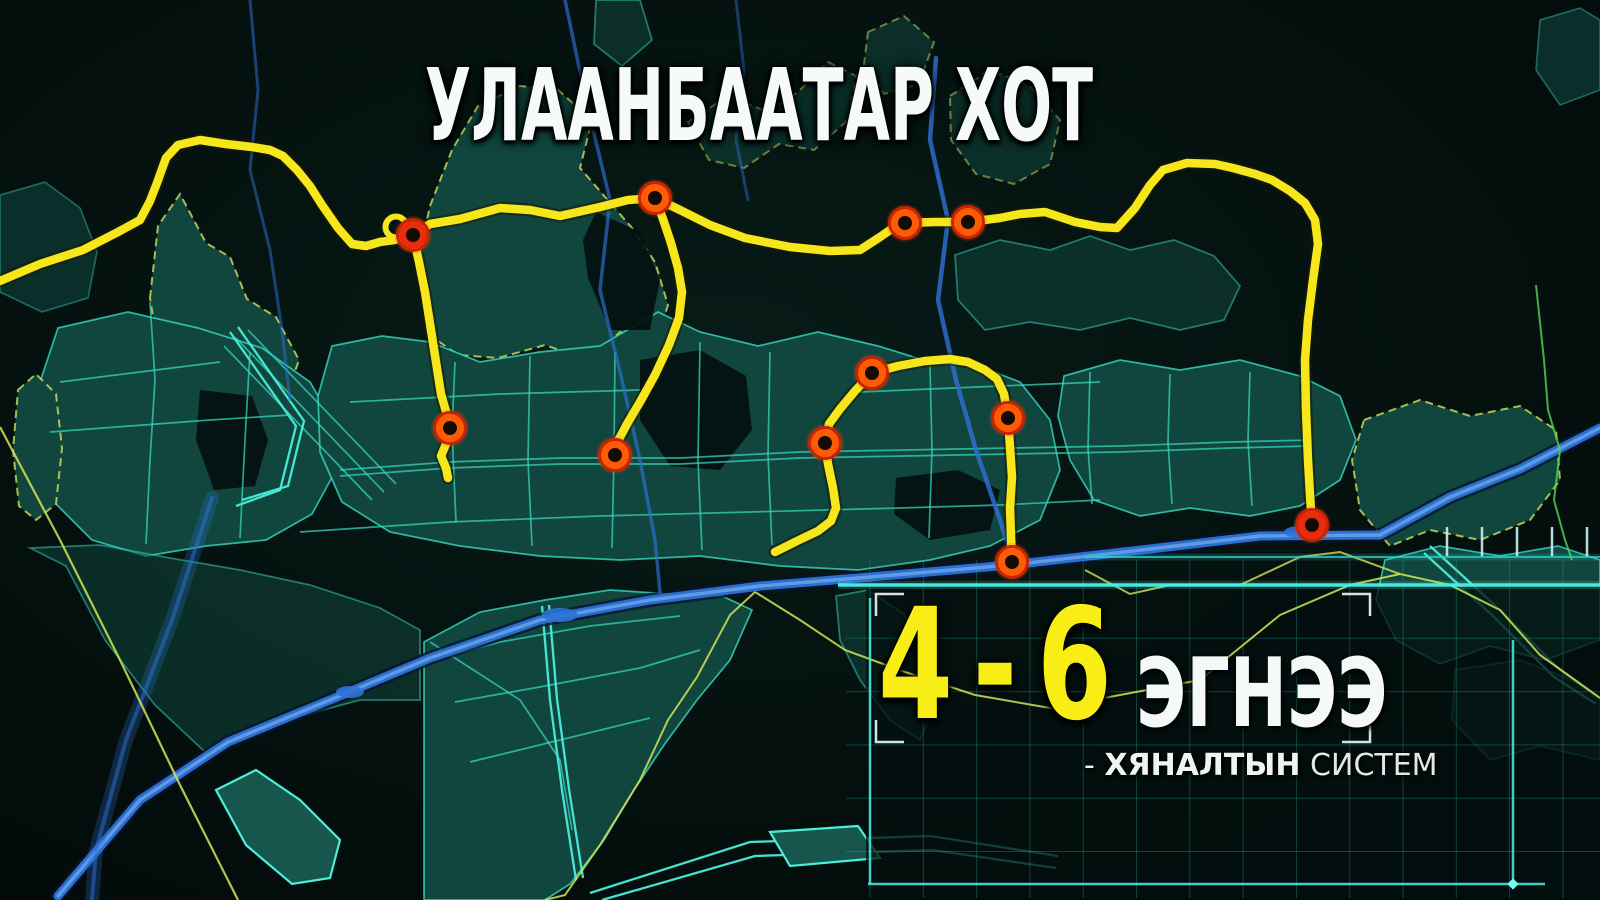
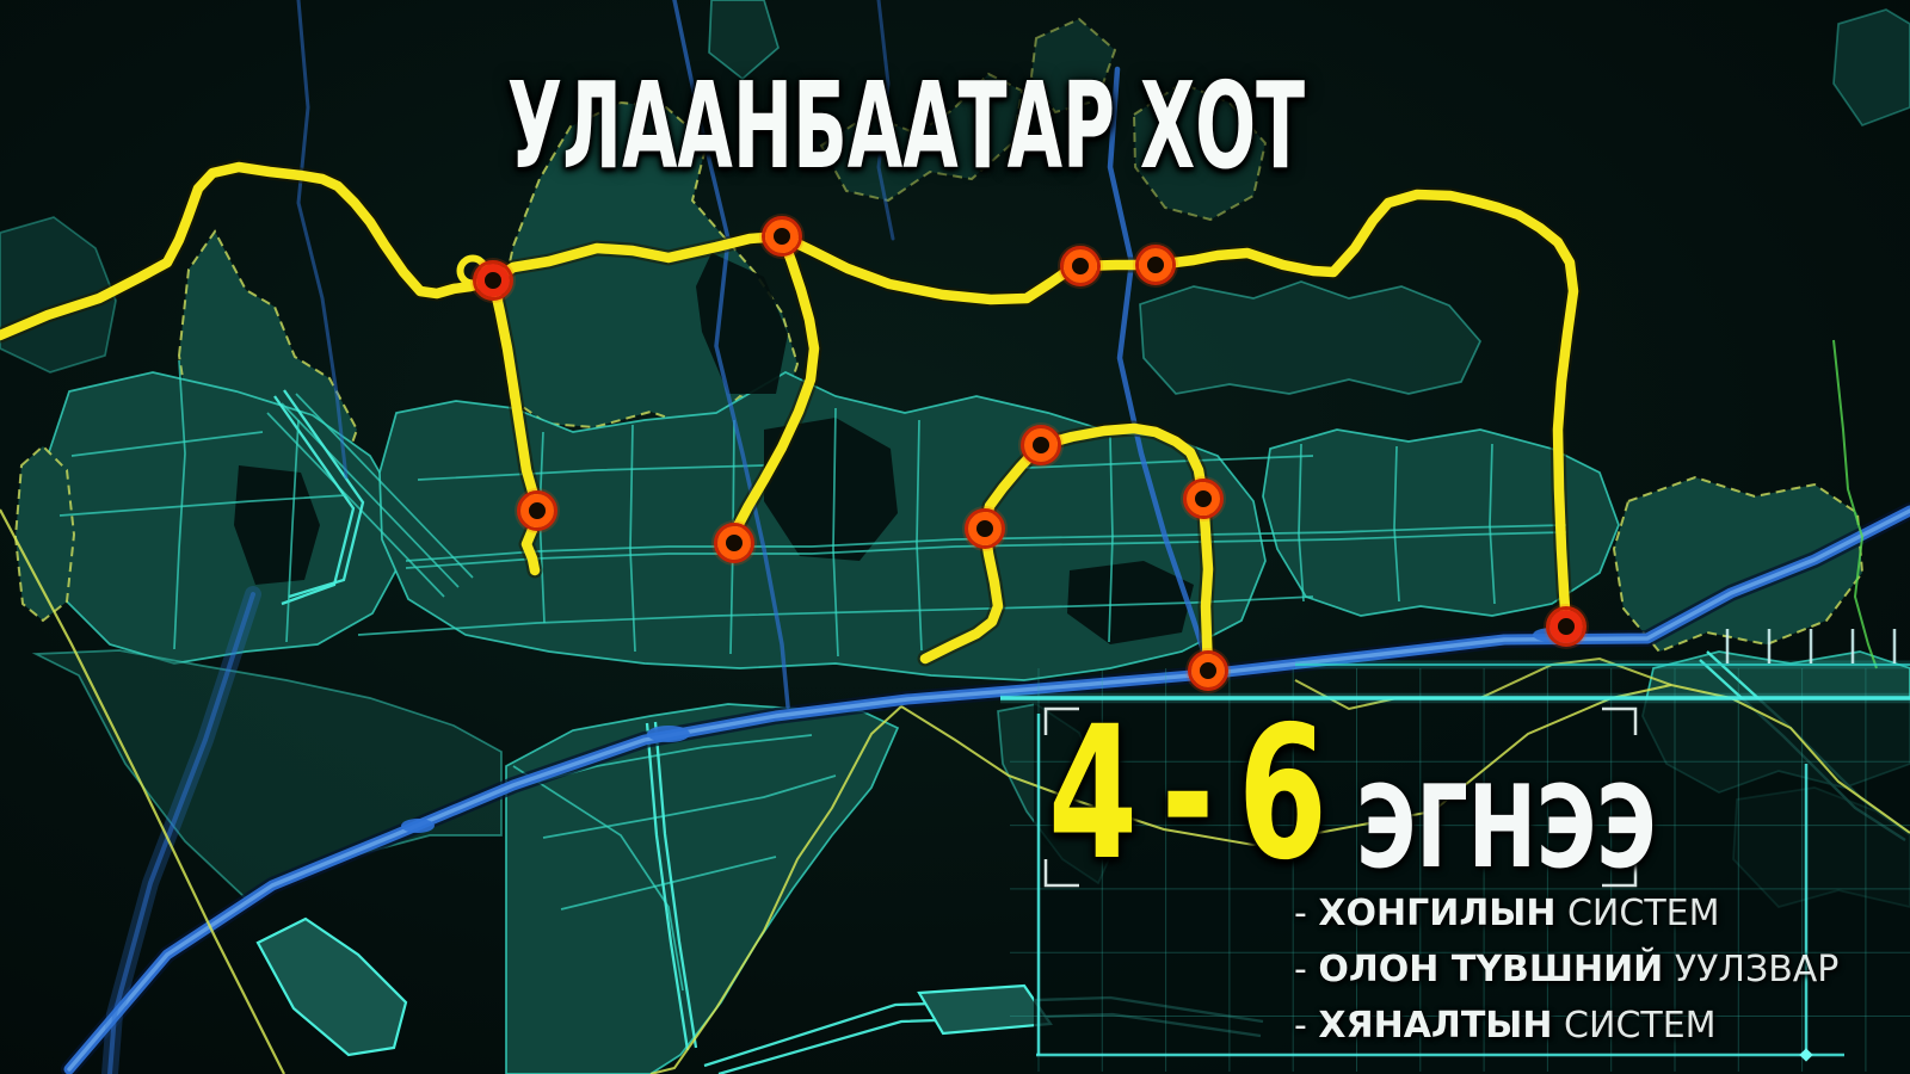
  УЛААНБААТАР ХОТ
  4-6
  ЭГНЭЭ
+ - ХОНГИЛЫН СИСТЕМ
+ - ОЛОН ТҮВШНИЙ УУЛЗВАР
  - ХЯНАЛТЫН СИСТЕМ
